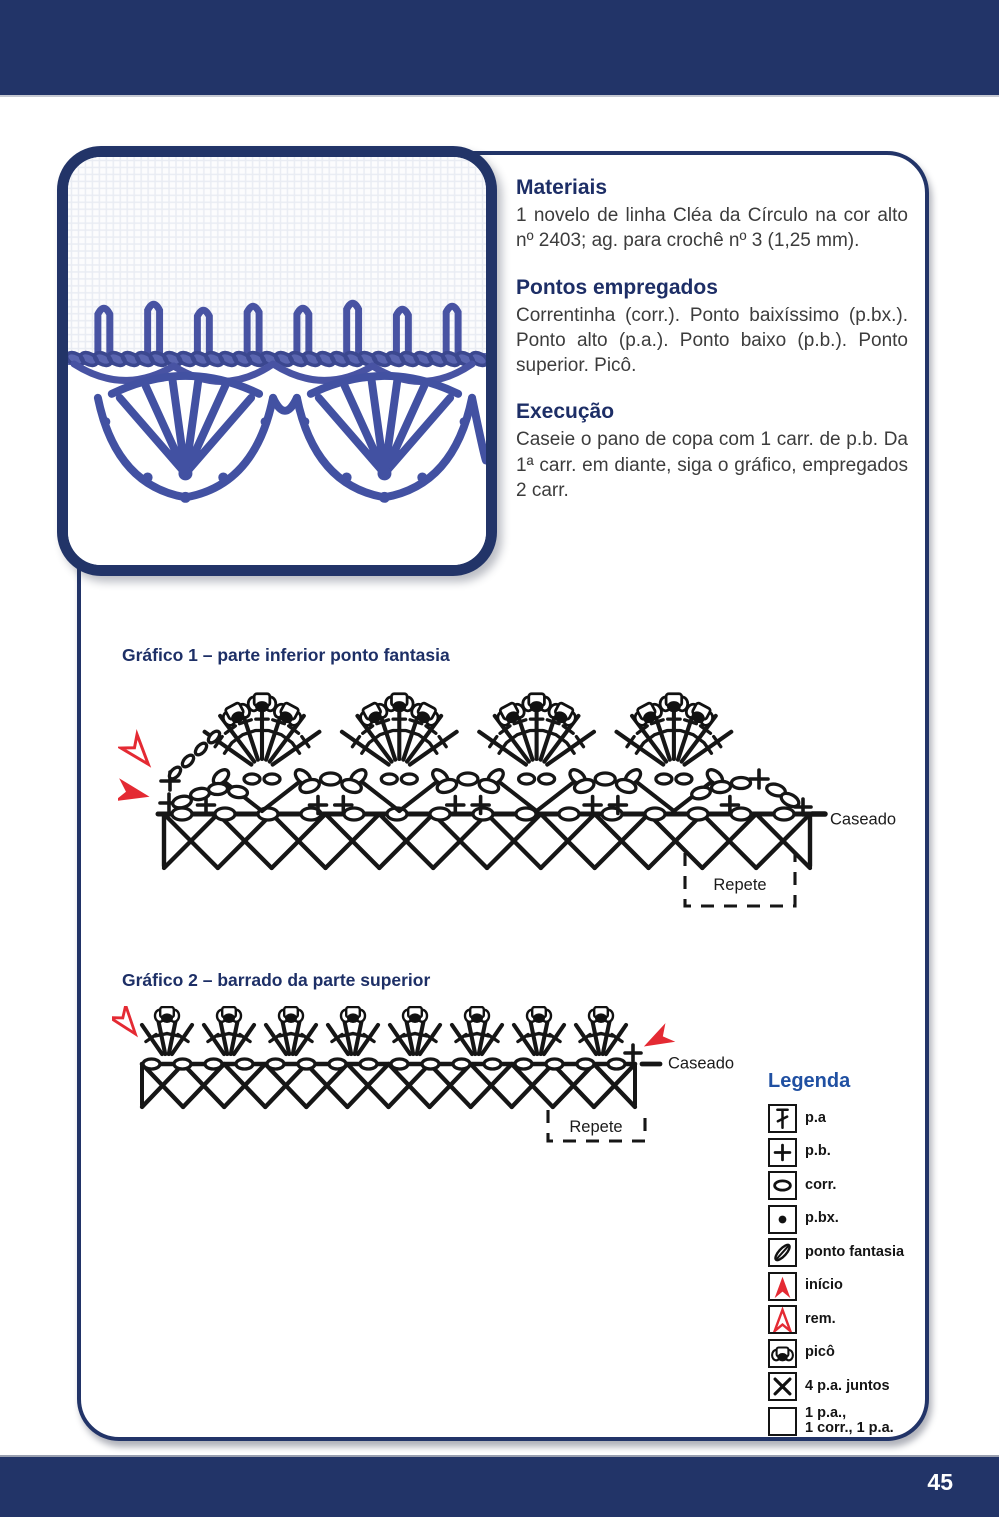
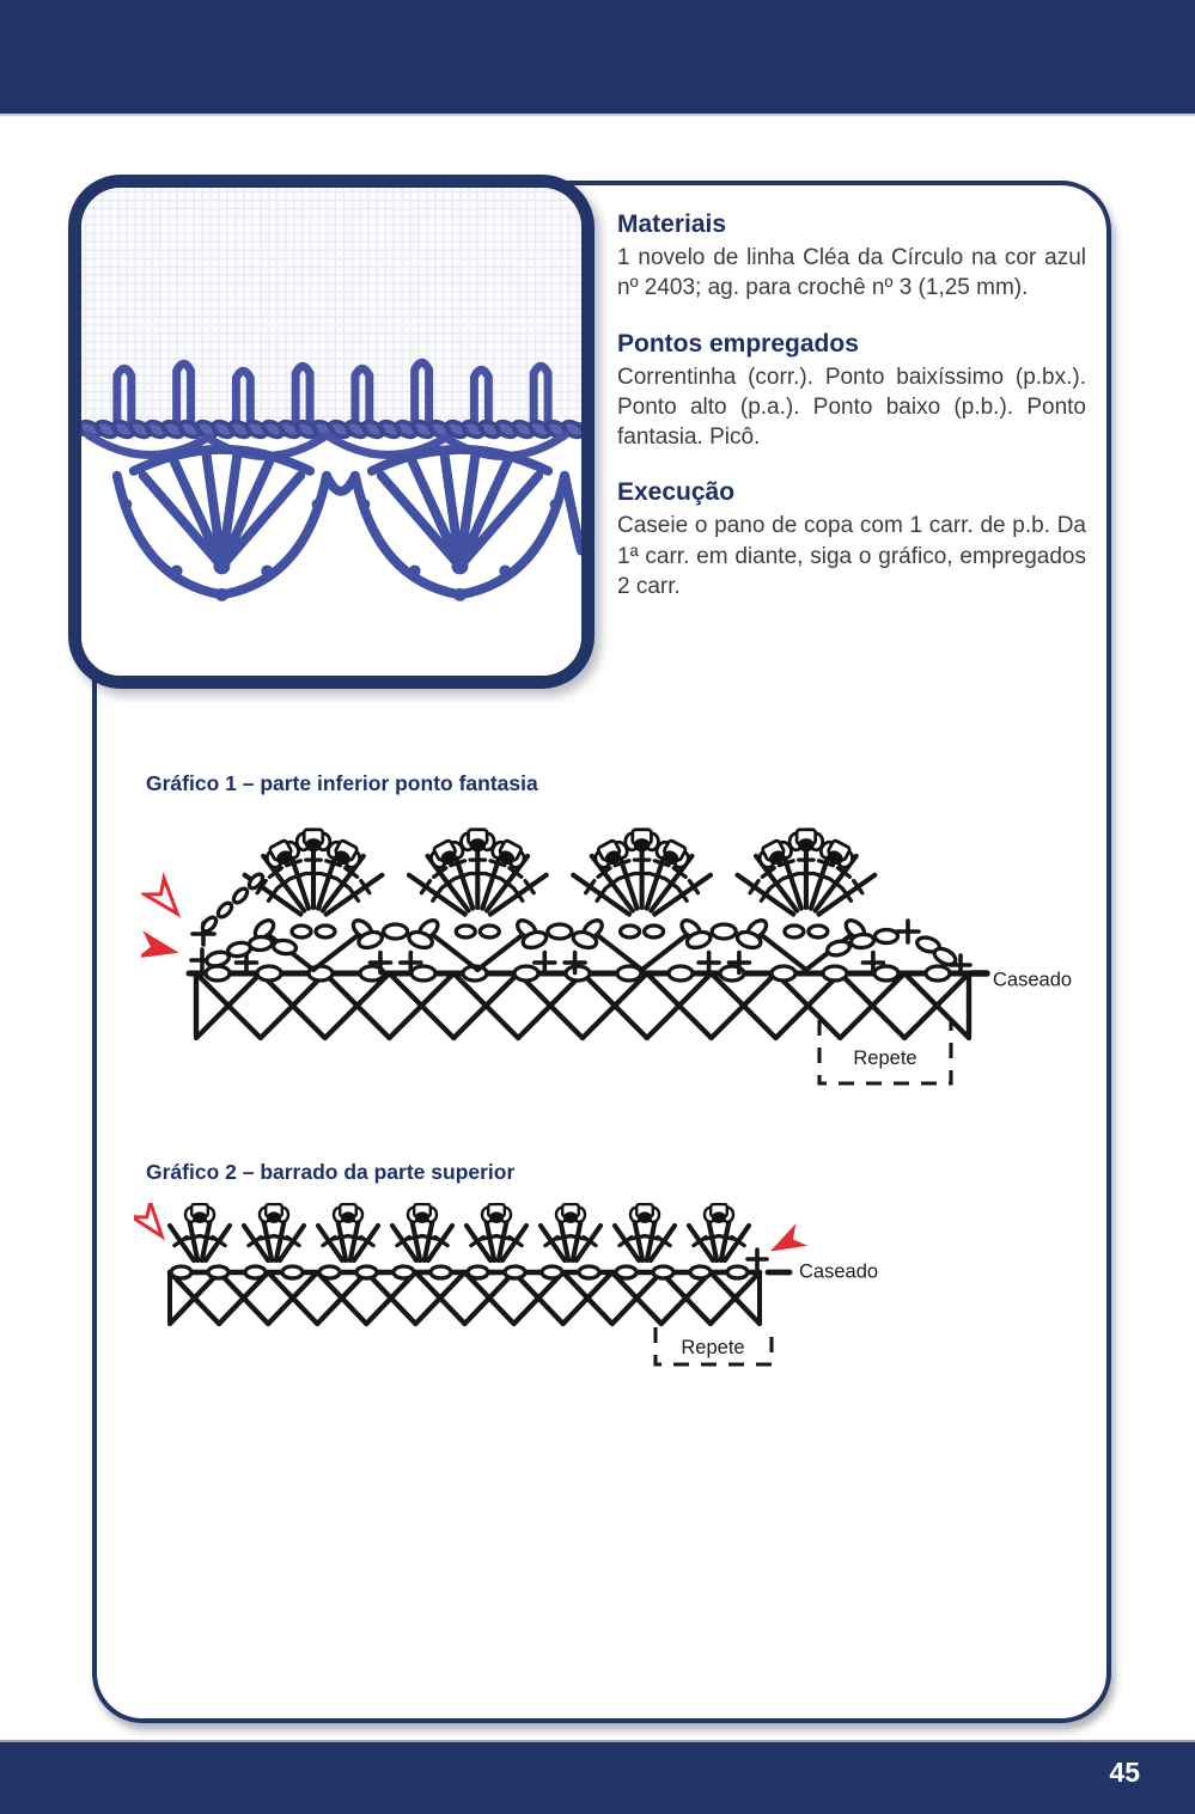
  45
  Materiais
- 1 novelo de linha Cléa da Círculo na cor alto nº 2403; ag. para crochê nº 3 (1,25 mm).
+ 1 novelo de linha Cléa da Círculo na cor azul nº 2403; ag. para crochê nº 3 (1,25 mm).
  Pontos empregados
- Correntinha (corr.). Ponto baixíssimo (p.bx.). Ponto alto (p.a.). Ponto baixo (p.b.). Ponto superior. Picô.
+ Correntinha (corr.). Ponto baixíssimo (p.bx.). Ponto alto (p.a.). Ponto baixo (p.b.). Ponto fantasia. Picô.
  Execução
  Caseie o pano de copa com 1 carr. de p.b. Da 1ª carr. em diante, siga o gráfico, empregados 2 carr.
  Gráfico 1 – parte inferior ponto fantasia
  Caseado
  Repete
  Gráfico 2 – barrado da parte superior
  Caseado
  Repete
- Legenda
- p.a
- p.b.
- corr.
- p.bx.
- ponto fantasia
- início
- rem.
- picô
- 4 p.a. juntos
- 1 p.a.,
- 1 corr., 1 p.a.
